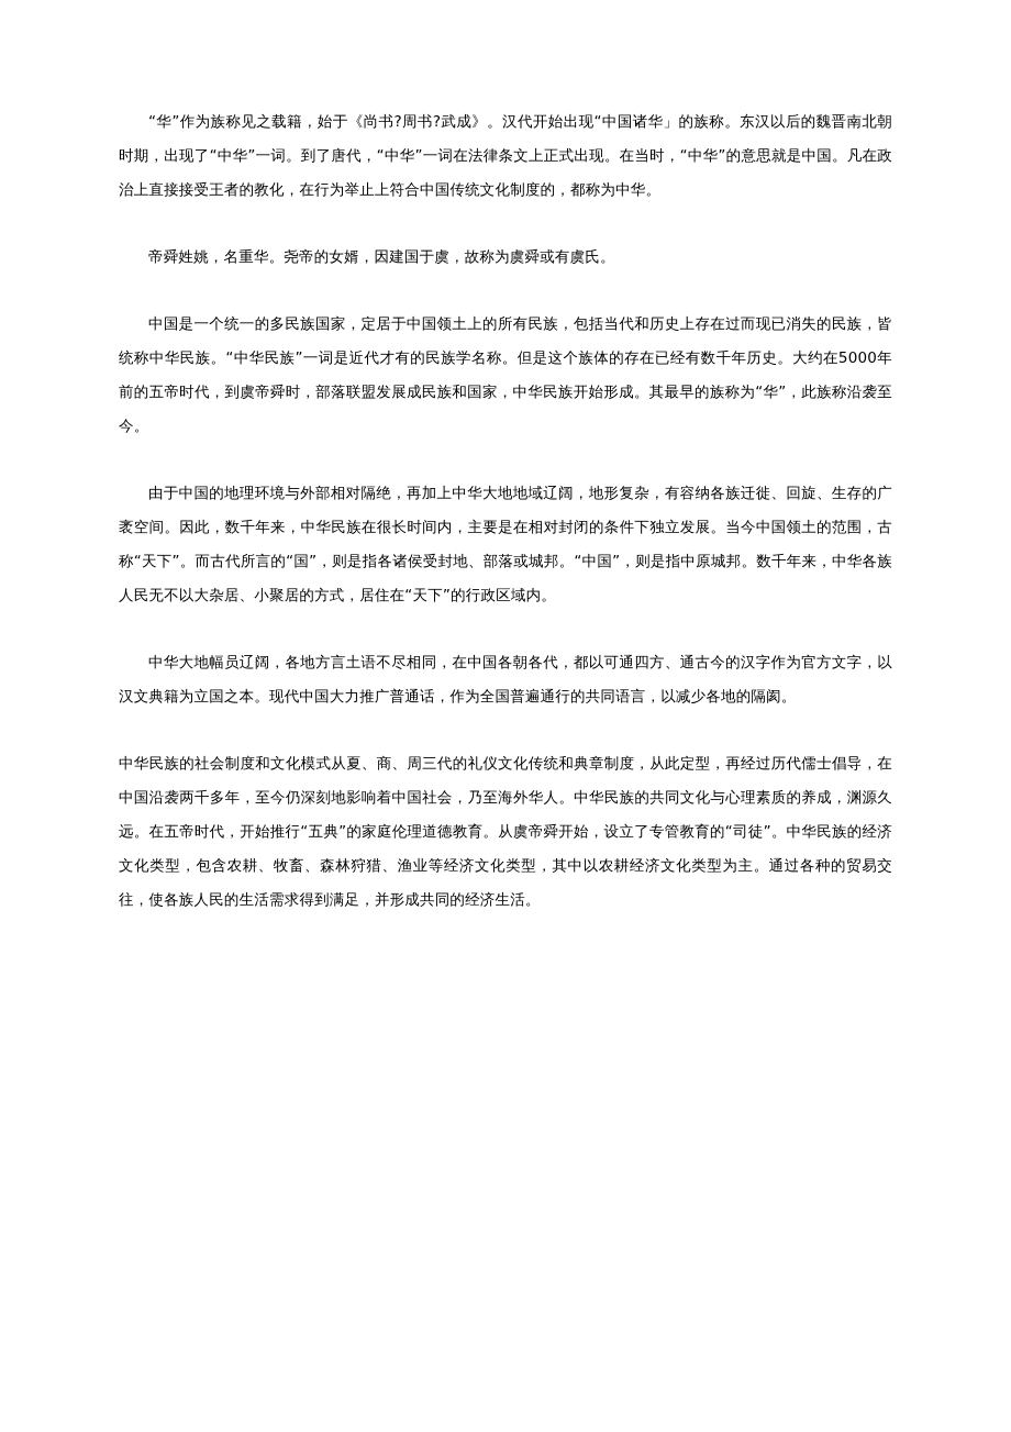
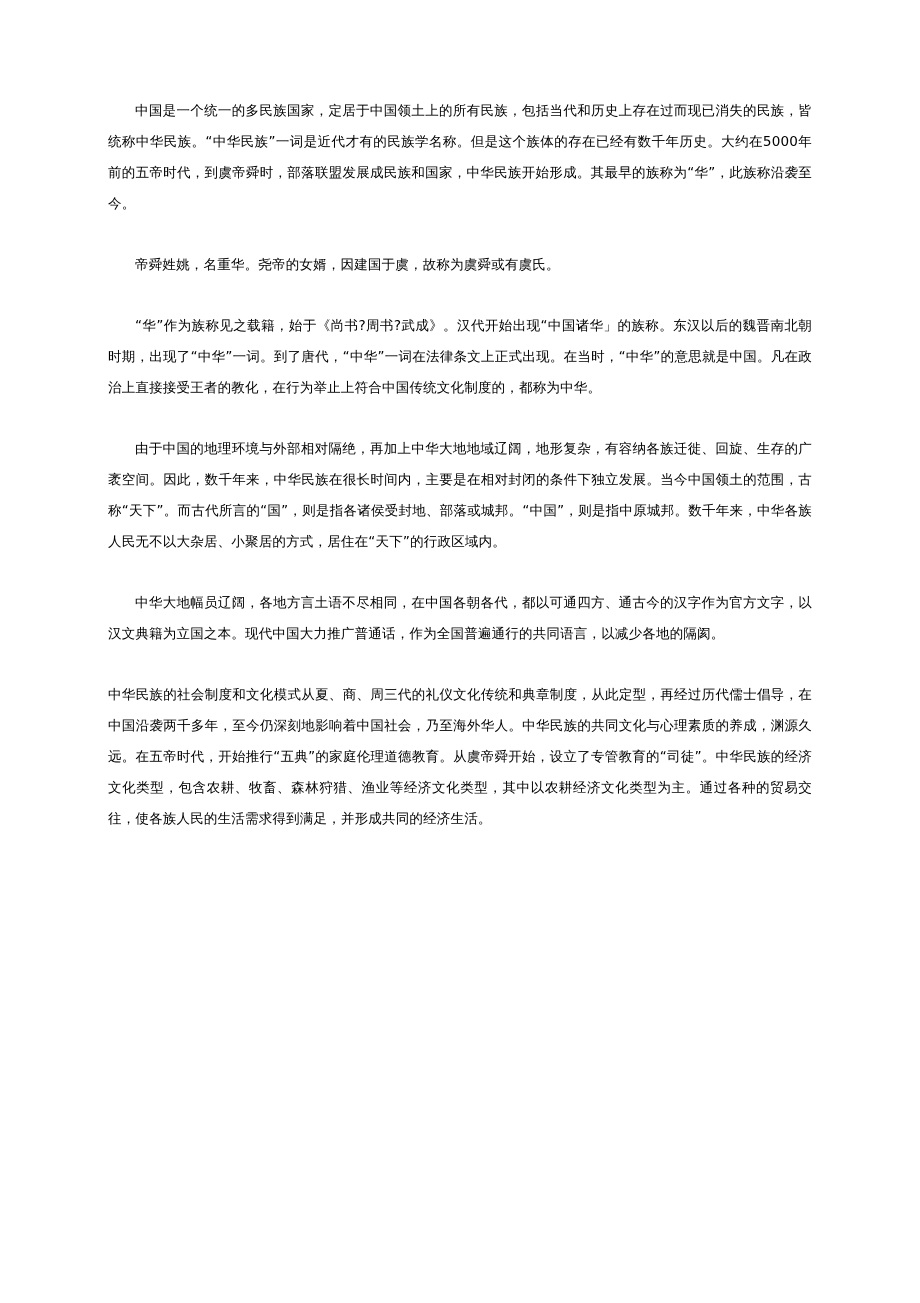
- “华”作为族称见之载籍，始于《尚书?周书?武成》。汉代开始出现“中国诸华」的族称。东汉以后的魏晋南北朝时期，出现了“中华”一词。到了唐代，“中华”一词在法律条文上正式出现。在当时，“中华”的意思就是中国。凡在政治上直接接受王者的教化，在行为举止上符合中国传统文化制度的，都称为中华。
+ 中国是一个统一的多民族国家，定居于中国领土上的所有民族，包括当代和历史上存在过而现已消失的民族，皆统称中华民族。“中华民族”一词是近代才有的民族学名称。但是这个族体的存在已经有数千年历史。大约在5000年前的五帝时代，到虞帝舜时，部落联盟发展成民族和国家，中华民族开始形成。其最早的族称为“华”，此族称沿袭至今。
  帝舜姓姚，名重华。尧帝的女婿，因建国于虞，故称为虞舜或有虞氏。
- 中国是一个统一的多民族国家，定居于中国领土上的所有民族，包括当代和历史上存在过而现已消失的民族，皆统称中华民族。“中华民族”一词是近代才有的民族学名称。但是这个族体的存在已经有数千年历史。大约在5000年前的五帝时代，到虞帝舜时，部落联盟发展成民族和国家，中华民族开始形成。其最早的族称为“华”，此族称沿袭至今。
+ “华”作为族称见之载籍，始于《尚书?周书?武成》。汉代开始出现“中国诸华」的族称。东汉以后的魏晋南北朝时期，出现了“中华”一词。到了唐代，“中华”一词在法律条文上正式出现。在当时，“中华”的意思就是中国。凡在政治上直接接受王者的教化，在行为举止上符合中国传统文化制度的，都称为中华。
  由于中国的地理环境与外部相对隔绝，再加上中华大地地域辽阔，地形复杂，有容纳各族迁徙、回旋、生存的广袤空间。因此，数千年来，中华民族在很长时间内，主要是在相对封闭的条件下独立发展。当今中国领土的范围，古称“天下”。而古代所言的“国”，则是指各诸侯受封地、部落或城邦。“中国”，则是指中原城邦。数千年来，中华各族人民无不以大杂居、小聚居的方式，居住在“天下”的行政区域内。
  中华大地幅员辽阔，各地方言土语不尽相同，在中国各朝各代，都以可通四方、通古今的汉字作为官方文字，以汉文典籍为立国之本。现代中国大力推广普通话，作为全国普遍通行的共同语言，以减少各地的隔阂。
  中华民族的社会制度和文化模式从夏、商、周三代的礼仪文化传统和典章制度，从此定型，再经过历代儒士倡导，在中国沿袭两千多年，至今仍深刻地影响着中国社会，乃至海外华人。中华民族的共同文化与心理素质的养成，渊源久远。在五帝时代，开始推行“五典”的家庭伦理道德教育。从虞帝舜开始，设立了专管教育的“司徒”。中华民族的经济文化类型，包含农耕、牧畜、森林狩猎、渔业等经济文化类型，其中以农耕经济文化类型为主。通过各种的贸易交往，使各族人民的生活需求得到满足，并形成共同的经济生活。
